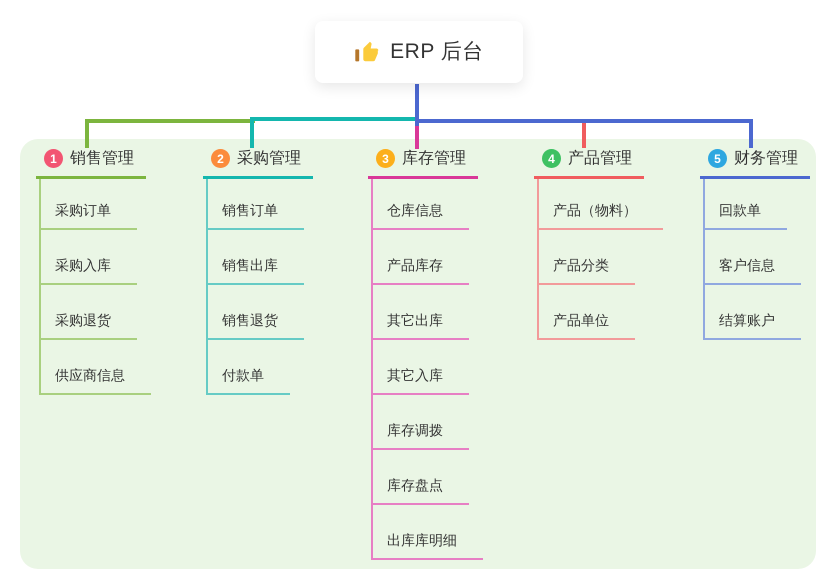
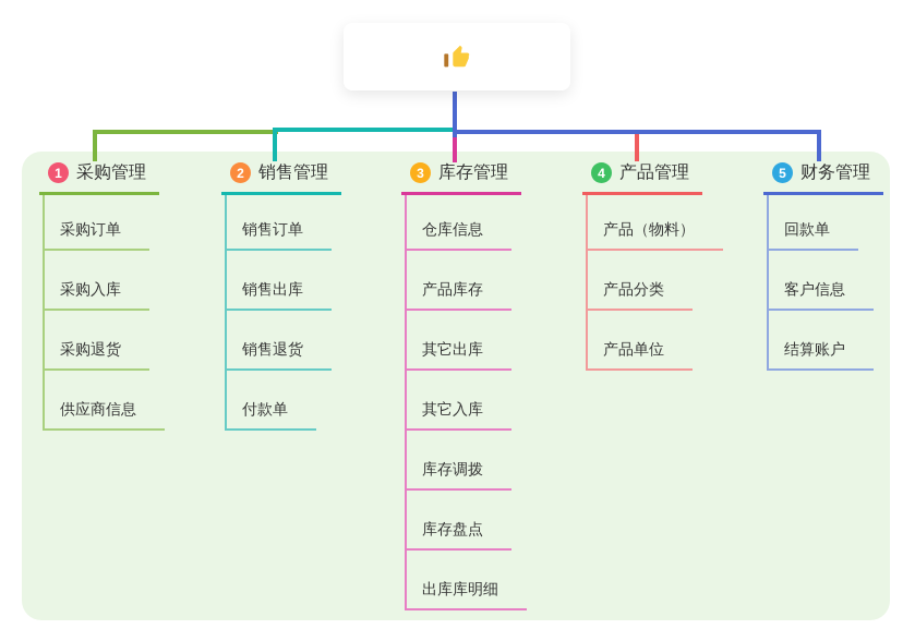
- ERP 后台
  1
- 销售管理
+ 采购管理
  采购订单
  采购入库
  采购退货
  供应商信息
  2
- 采购管理
+ 销售管理
  销售订单
  销售出库
  销售退货
  付款单
  3
  库存管理
  仓库信息
  产品库存
  其它出库
  其它入库
  库存调拨
  库存盘点
  出库库明细
  4
  产品管理
  产品（物料）
  产品分类
  产品单位
  5
  财务管理
  回款单
  客户信息
  结算账户
